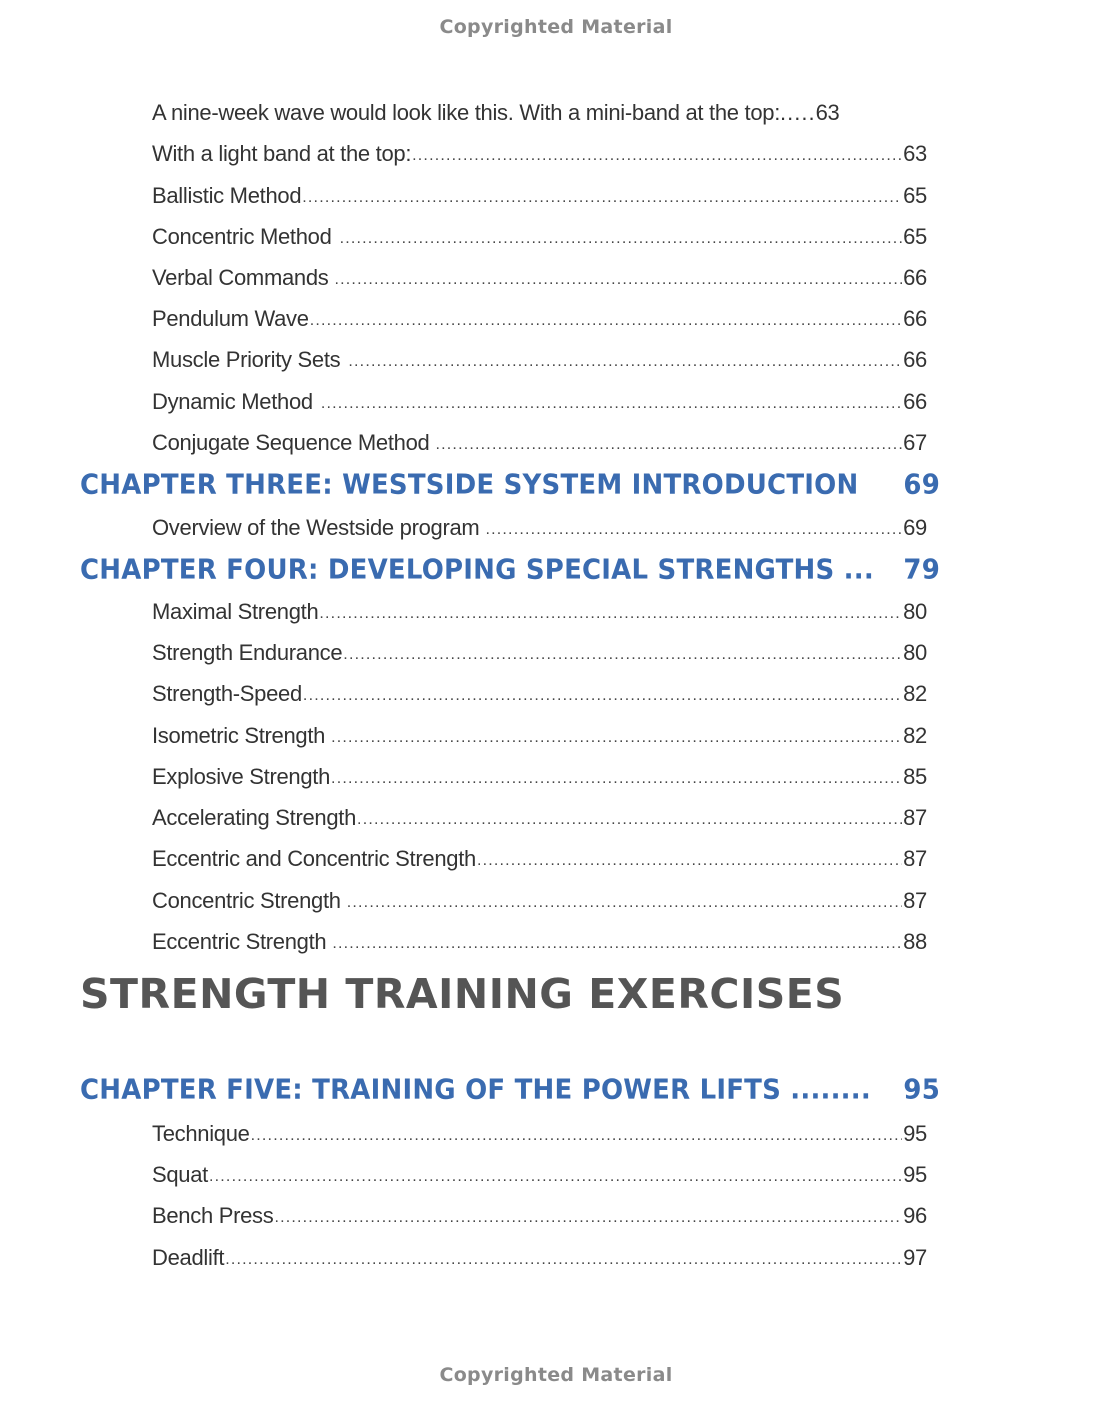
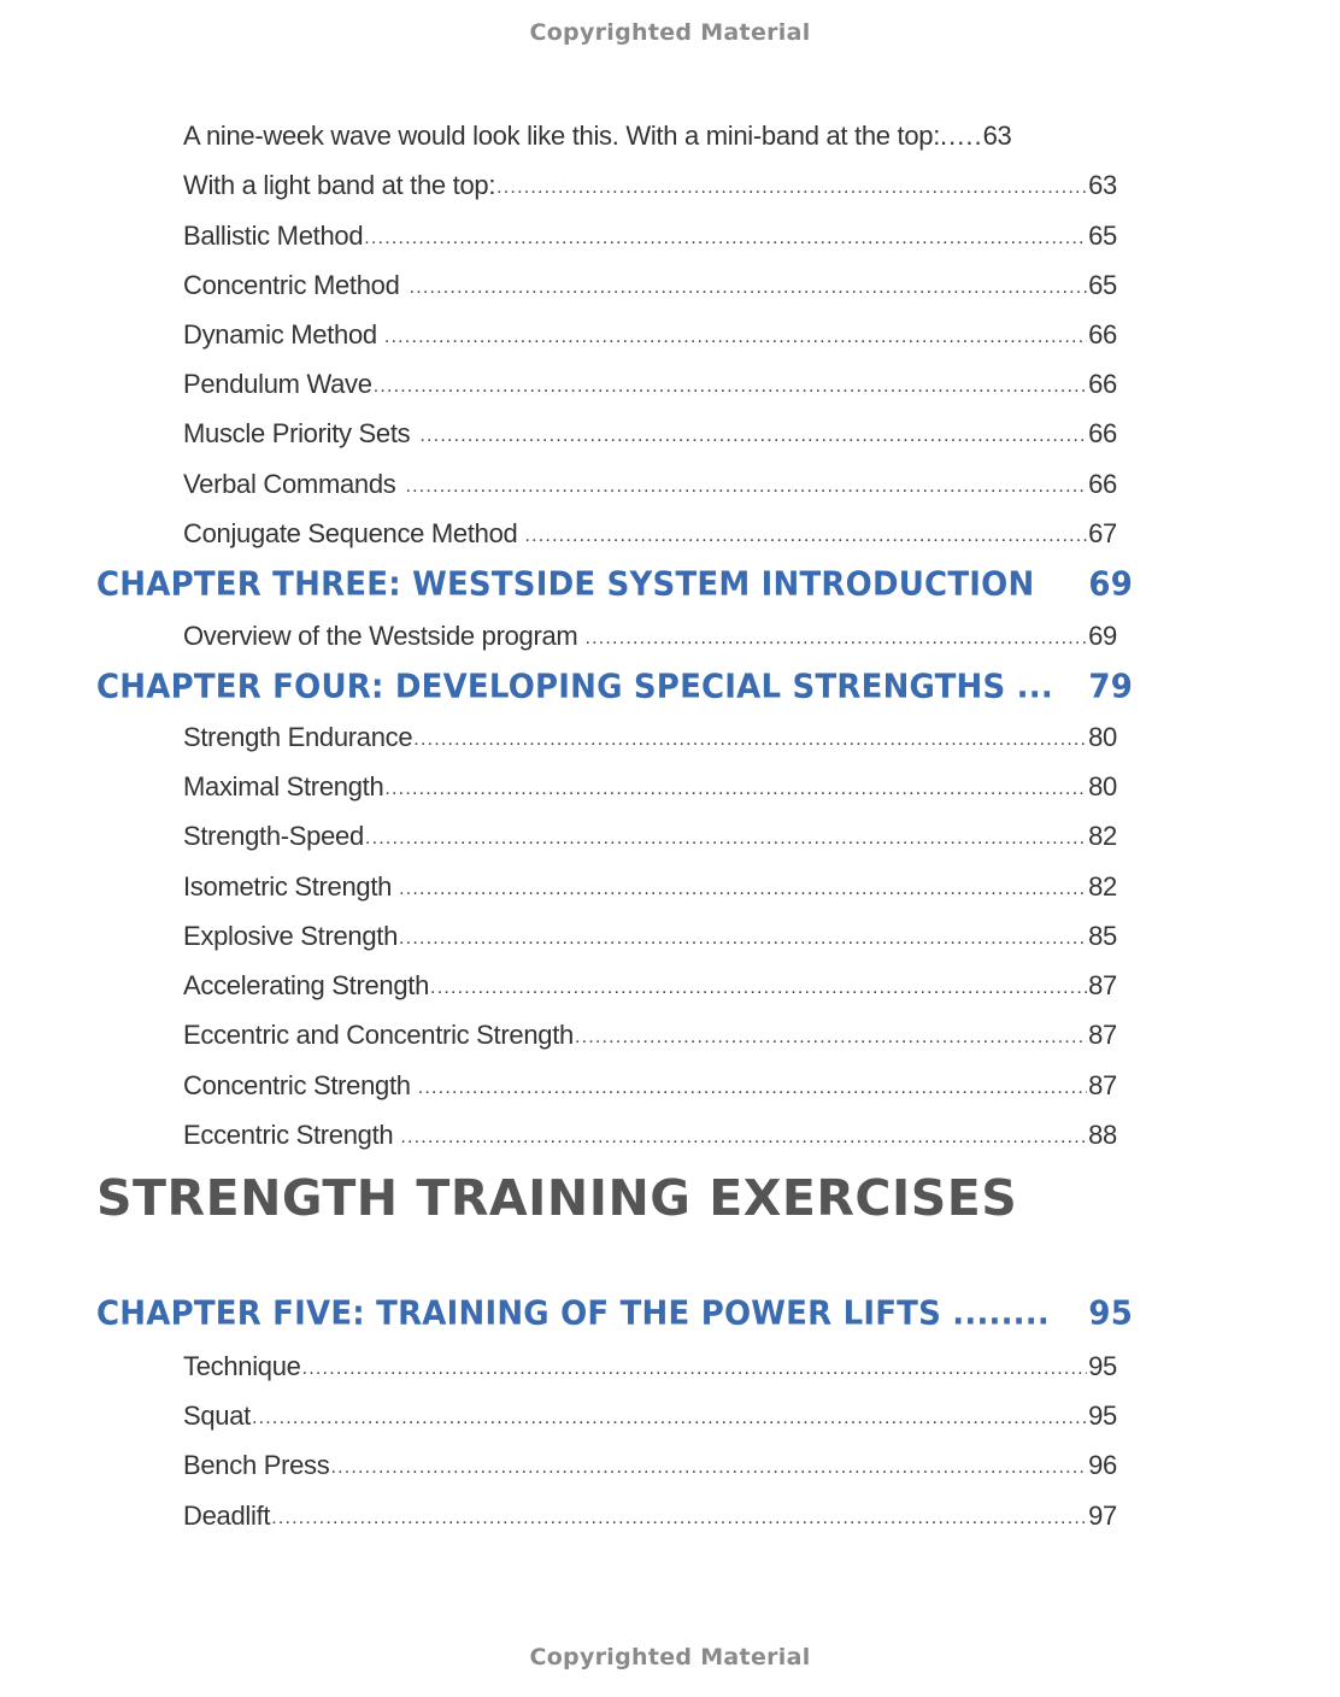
  Copyrighted Material
  A nine-week wave would look like this. With a mini-band at the top:
  .....
  63
  With a light band at the top:
  63
  Ballistic Method
  65
  Concentric Method
  65
- Verbal Commands
+ Dynamic Method
  66
  Pendulum Wave
  66
  Muscle Priority Sets
  66
- Dynamic Method
+ Verbal Commands
  66
  Conjugate Sequence Method
  67
  CHAPTER THREE: WESTSIDE SYSTEM INTRODUCTION
  69
  Overview of the Westside program
  69
  CHAPTER FOUR: DEVELOPING SPECIAL STRENGTHS ...
  79
- Maximal Strength
+ Strength Endurance
  80
- Strength Endurance
+ Maximal Strength
  80
  Strength-Speed
  82
  Isometric Strength
  82
  Explosive Strength
  85
  Accelerating Strength
  87
  Eccentric and Concentric Strength
  87
  Concentric Strength
  87
  Eccentric Strength
  88
  STRENGTH TRAINING EXERCISES
  CHAPTER FIVE: TRAINING OF THE POWER LIFTS ........
  95
  Technique
  95
  Squat
  95
  Bench Press
  96
  Deadlift
  97
  Copyrighted Material
